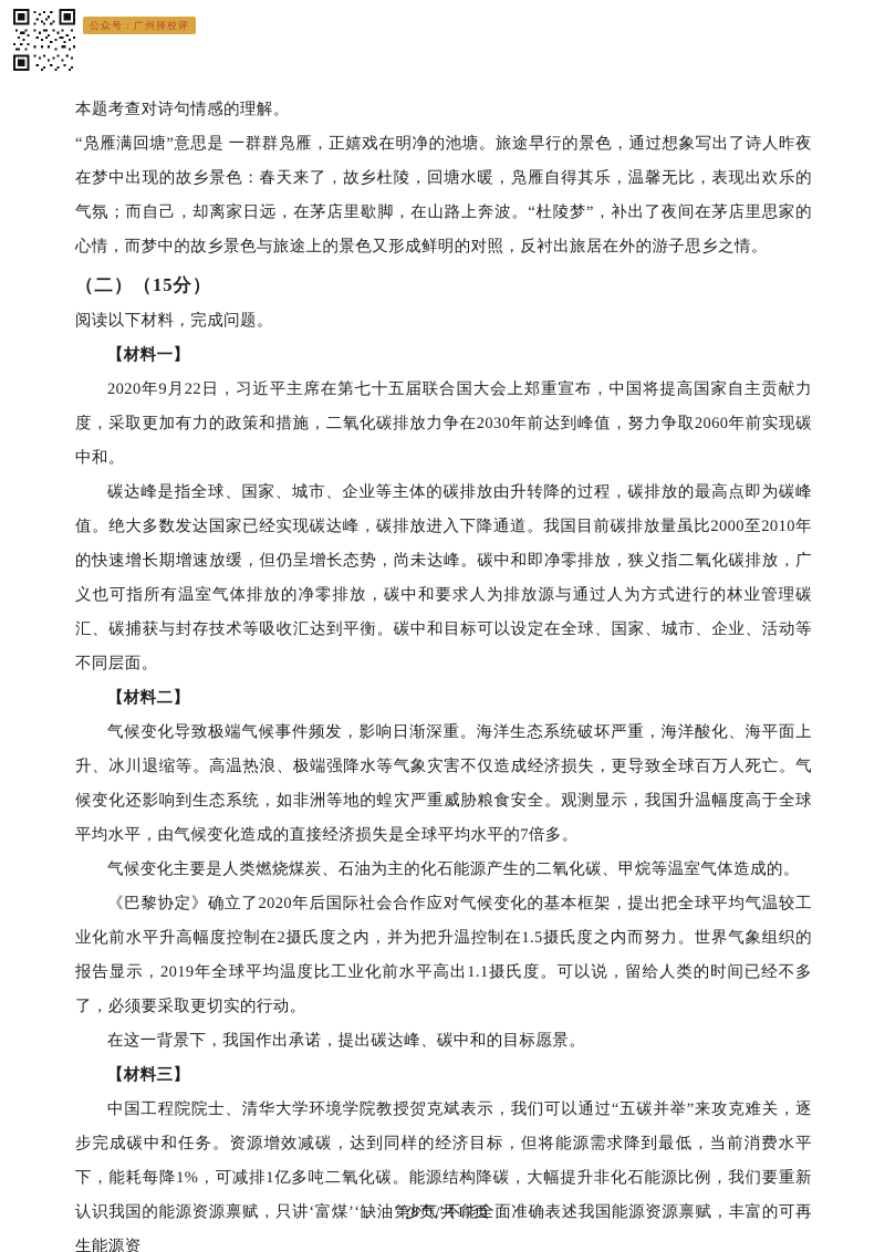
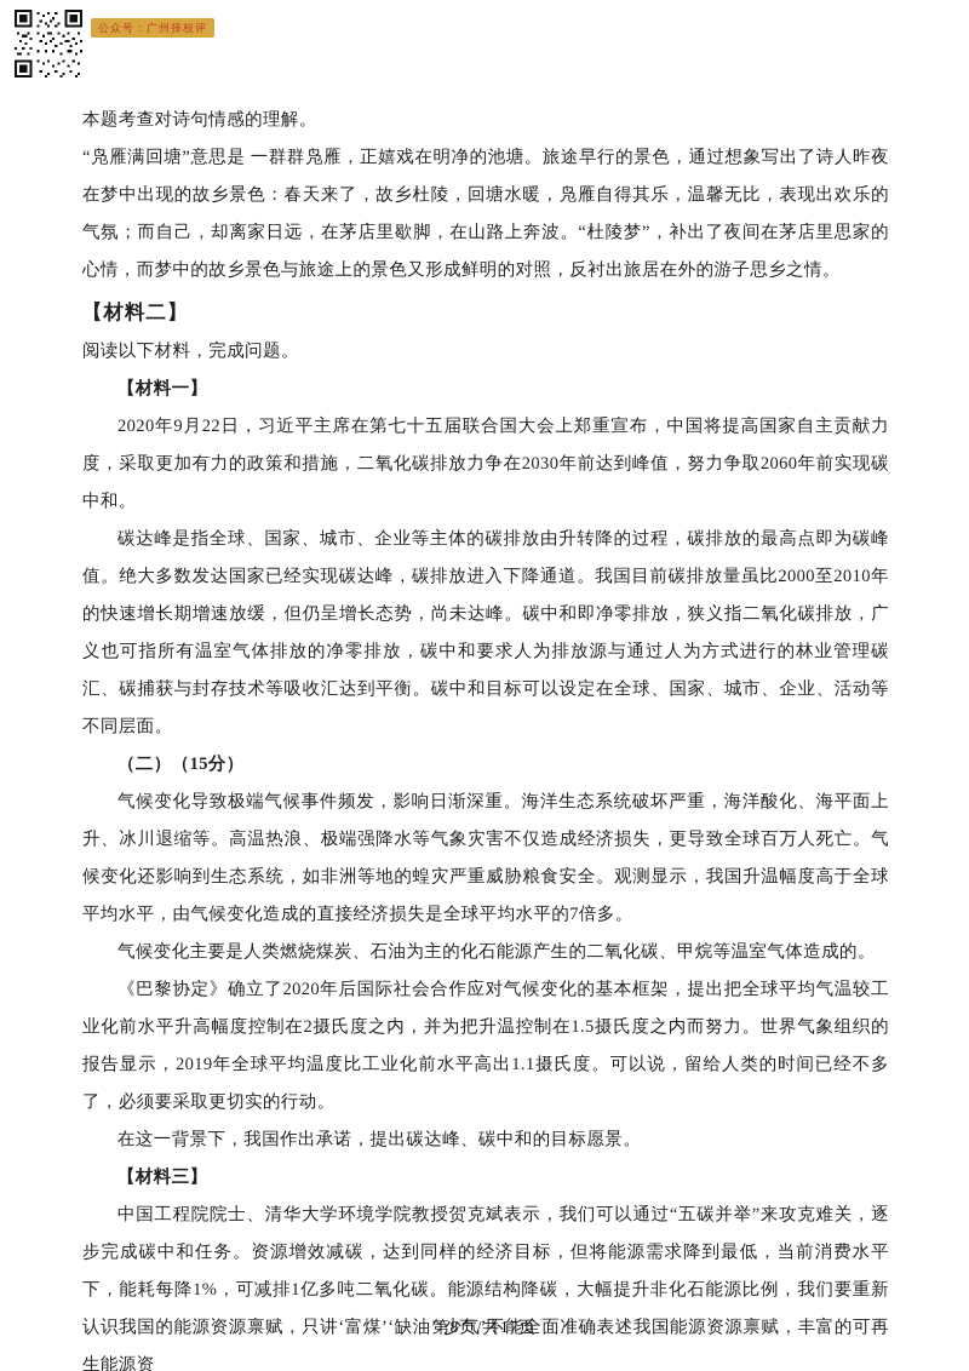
  公众号：广州择校评
  本题考查对诗句情感的理解。
  “凫雁满回塘”意思是 一群群凫雁，正嬉戏在明净的池塘。旅途早行的景色，通过想象写出了诗人昨夜在梦中出现的故乡景色：春天来了，故乡杜陵，回塘水暖，凫雁自得其乐，温馨无比，表现出欢乐的气氛；而自己，却离家日远，在茅店里歇脚，在山路上奔波。“杜陵梦”，补出了夜间在茅店里思家的心情，而梦中的故乡景色与旅途上的景色又形成鲜明的对照，反衬出旅居在外的游子思乡之情。
- （二）（15分）
+ 【材料二】
  阅读以下材料，完成问题。
  【材料一】
  2020年9月22日，习近平主席在第七十五届联合国大会上郑重宣布，中国将提高国家自主贡献力度，采取更加有力的政策和措施，二氧化碳排放力争在2030年前达到峰值，努力争取2060年前实现碳中和。
  碳达峰是指全球、国家、城市、企业等主体的碳排放由升转降的过程，碳排放的最高点即为碳峰值。绝大多数发达国家已经实现碳达峰，碳排放进入下降通道。我国目前碳排放量虽比2000至2010年的快速增长期增速放缓，但仍呈增长态势，尚未达峰。碳中和即净零排放，狭义指二氧化碳排放，广义也可指所有温室气体排放的净零排放，碳中和要求人为排放源与通过人为方式进行的林业管理碳汇、碳捕获与封存技术等吸收汇达到平衡。碳中和目标可以设定在全球、国家、城市、企业、活动等不同层面。
- 【材料二】
+ （二）（15分）
  气候变化导致极端气候事件频发，影响日渐深重。海洋生态系统破坏严重，海洋酸化、海平面上升、冰川退缩等。高温热浪、极端强降水等气象灾害不仅造成经济损失，更导致全球百万人死亡。气候变化还影响到生态系统，如非洲等地的蝗灾严重威胁粮食安全。观测显示，我国升温幅度高于全球平均水平，由气候变化造成的直接经济损失是全球平均水平的7倍多。
  气候变化主要是人类燃烧煤炭、石油为主的化石能源产生的二氧化碳、甲烷等温室气体造成的。
  《巴黎协定》确立了2020年后国际社会合作应对气候变化的基本框架，提出把全球平均气温较工业化前水平升高幅度控制在2摄氏度之内，并为把升温控制在1.5摄氏度之内而努力。世界气象组织的报告显示，2019年全球平均温度比工业化前水平高出1.1摄氏度。可以说，留给人类的时间已经不多了，必须要采取更切实的行动。
  在这一背景下，我国作出承诺，提出碳达峰、碳中和的目标愿景。
  【材料三】
  中国工程院院士、清华大学环境学院教授贺克斌表示，我们可以通过“五碳并举”来攻克难关，逐步完成碳中和任务。资源增效减碳，达到同样的经济目标，但将能源需求降到最低，当前消费水平下，能耗每降1%，可减排1亿多吨二氧化碳。能源结构降碳，大幅提升非化石能源比例，我们要重新认识我国的能源资源禀赋，只讲‘富煤’‘缺油’‘少气’不能全面准确表述我国能源资源禀赋，丰富的可再生能源资
  第8页/共17页
